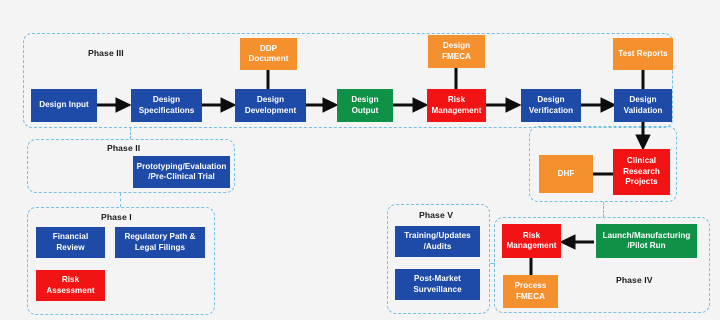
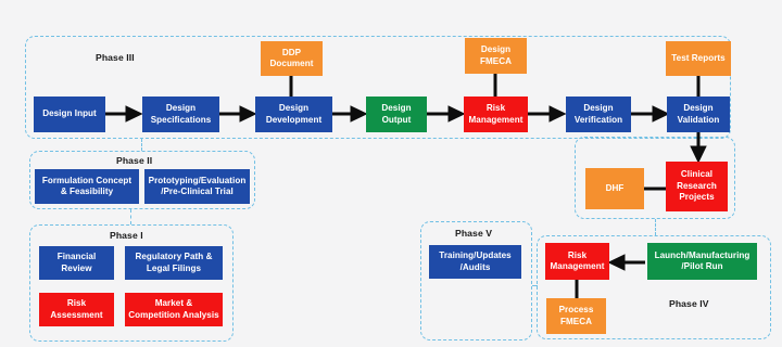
  Phase III
  Phase II
  Phase I
  Phase V
  Phase IV
  Design Input
  Design
  Specifications
  DDP
  Document
  Design
  Development
  Design
  Output
  Design
  FMECA
  Risk
  Management
  Design
  Verification
  Test Reports
  Design
  Validation
  DHF
  Clinical
  Research
  Projects
+ Formulation Concept
+ & Feasibility
  Prototyping/Evaluation
  /Pre-Clinical Trial
  Financial
  Review
  Regulatory Path &
  Legal Filings
  Risk
  Assessment
+ Market &
+ Competition Analysis
  Training/Updates
  /Audits
- Post-Market
- Surveillance
  Risk
  Management
  Process
  FMECA
  Launch/Manufacturing
  /Pilot Run
